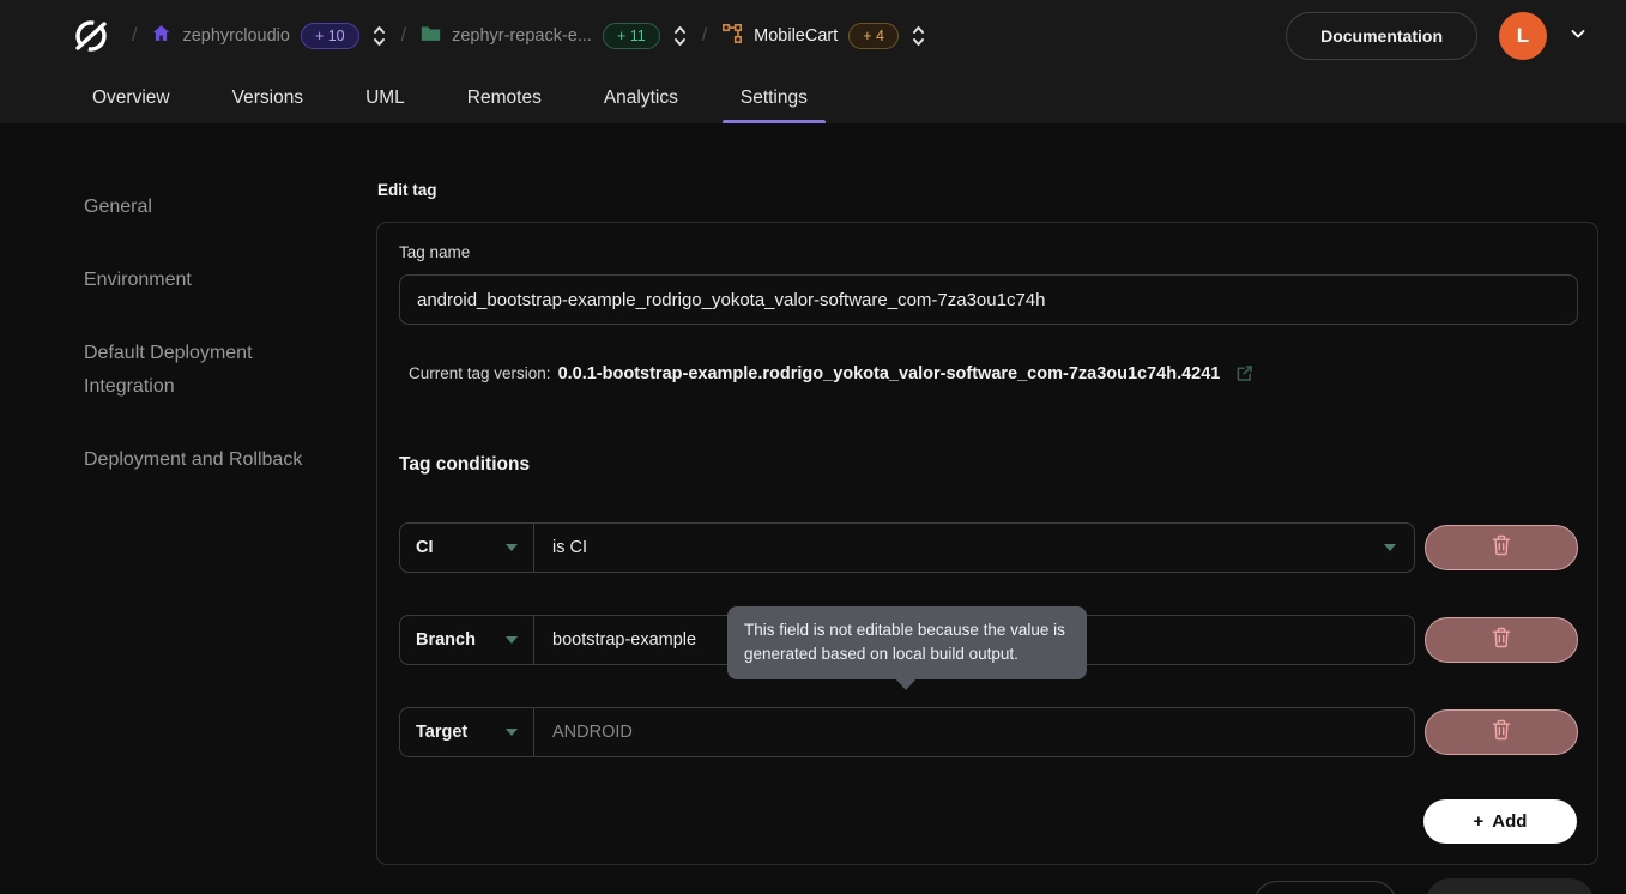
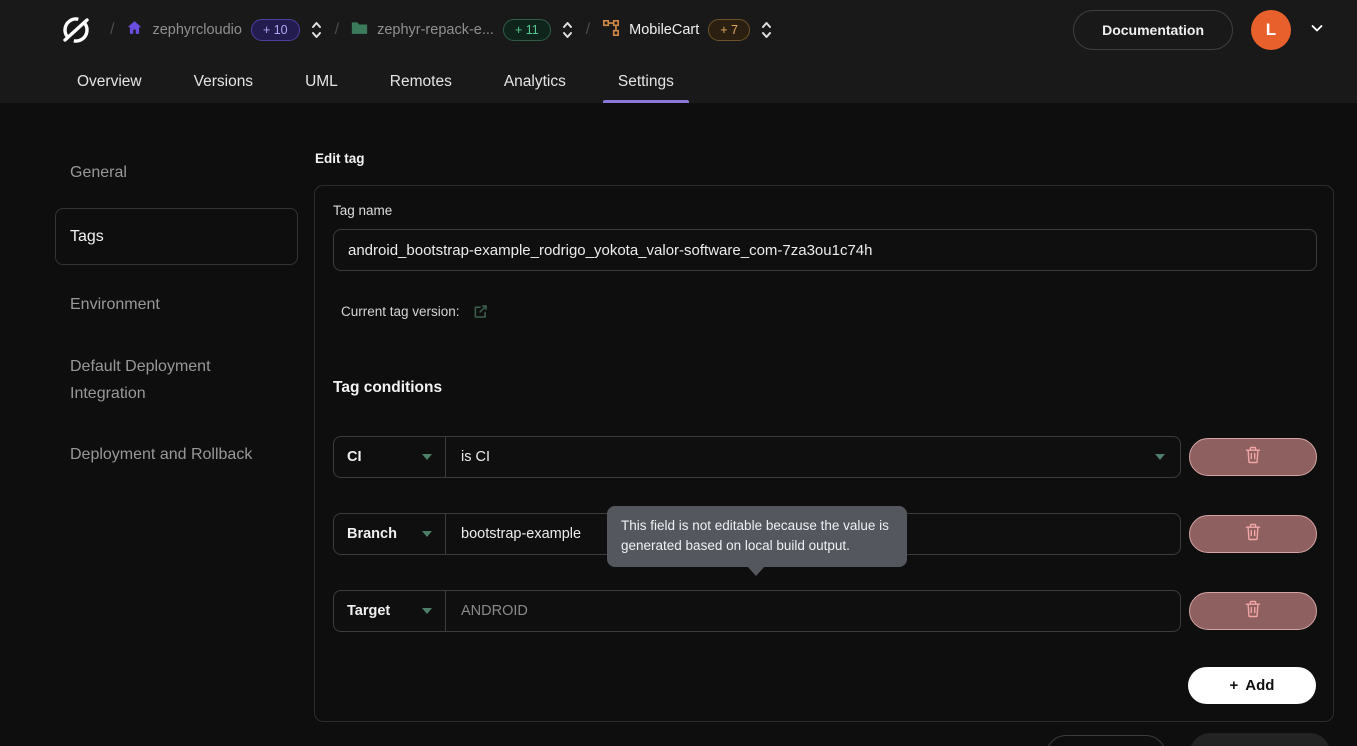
  /
  zephyrcloudio
  + 10
  /
  zephyr-repack-e...
  + 11
  /
  MobileCart
- + 4
+ + 7
  Documentation
  L
  Overview
  Versions
  UML
  Remotes
  Analytics
  Settings
  General
+ Tags
  Environment
  Default Deployment Integration
  Deployment and Rollback
  Edit tag
  Tag name
  android_bootstrap-example_rodrigo_yokota_valor-software_com-7za3ou1c74h
  Current tag version:
- 0.0.1-bootstrap-example.rodrigo_yokota_valor-software_com-7za3ou1c74h.4241
  Tag conditions
  CI
  is CI
  Branch
  bootstrap-example
  Target
  ANDROID
  This field is not editable because the value is generated based on local build output.
  +
  Add
